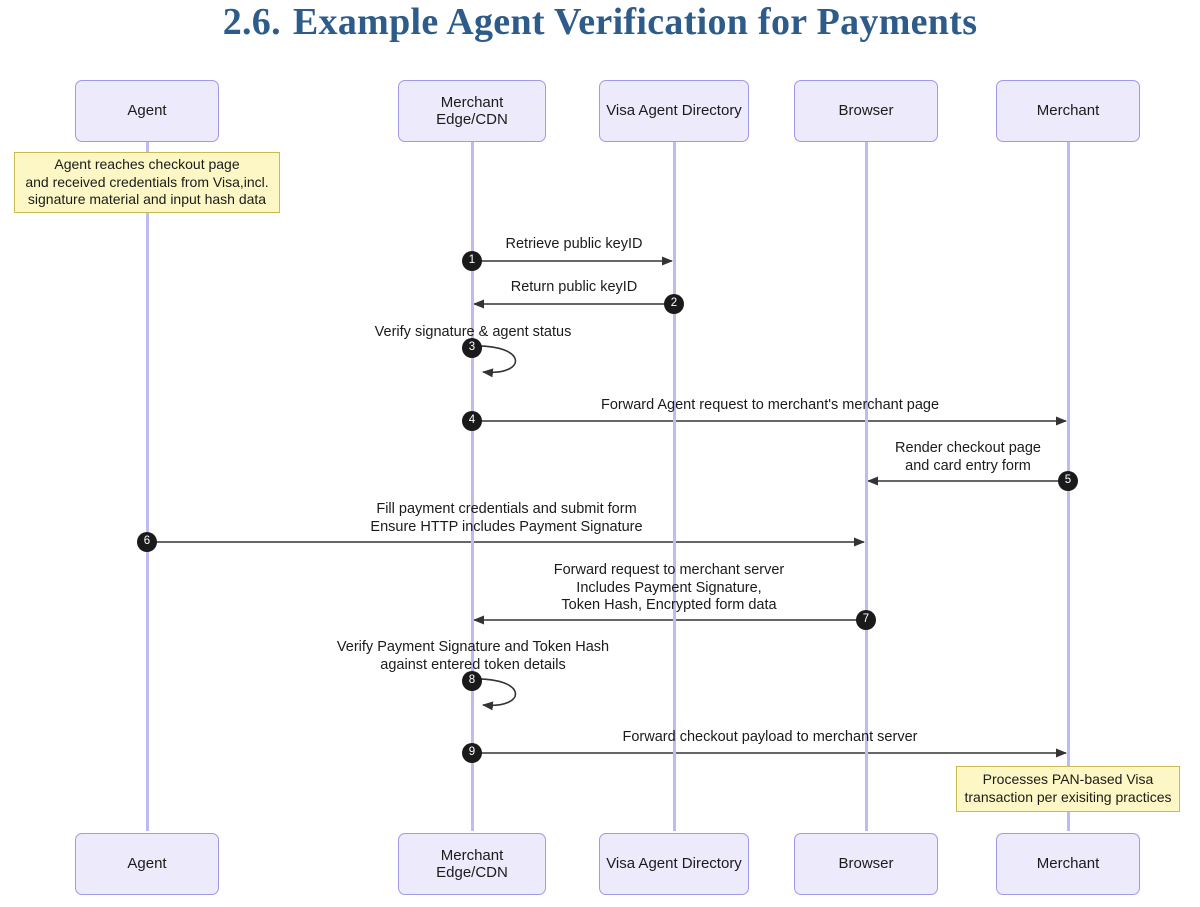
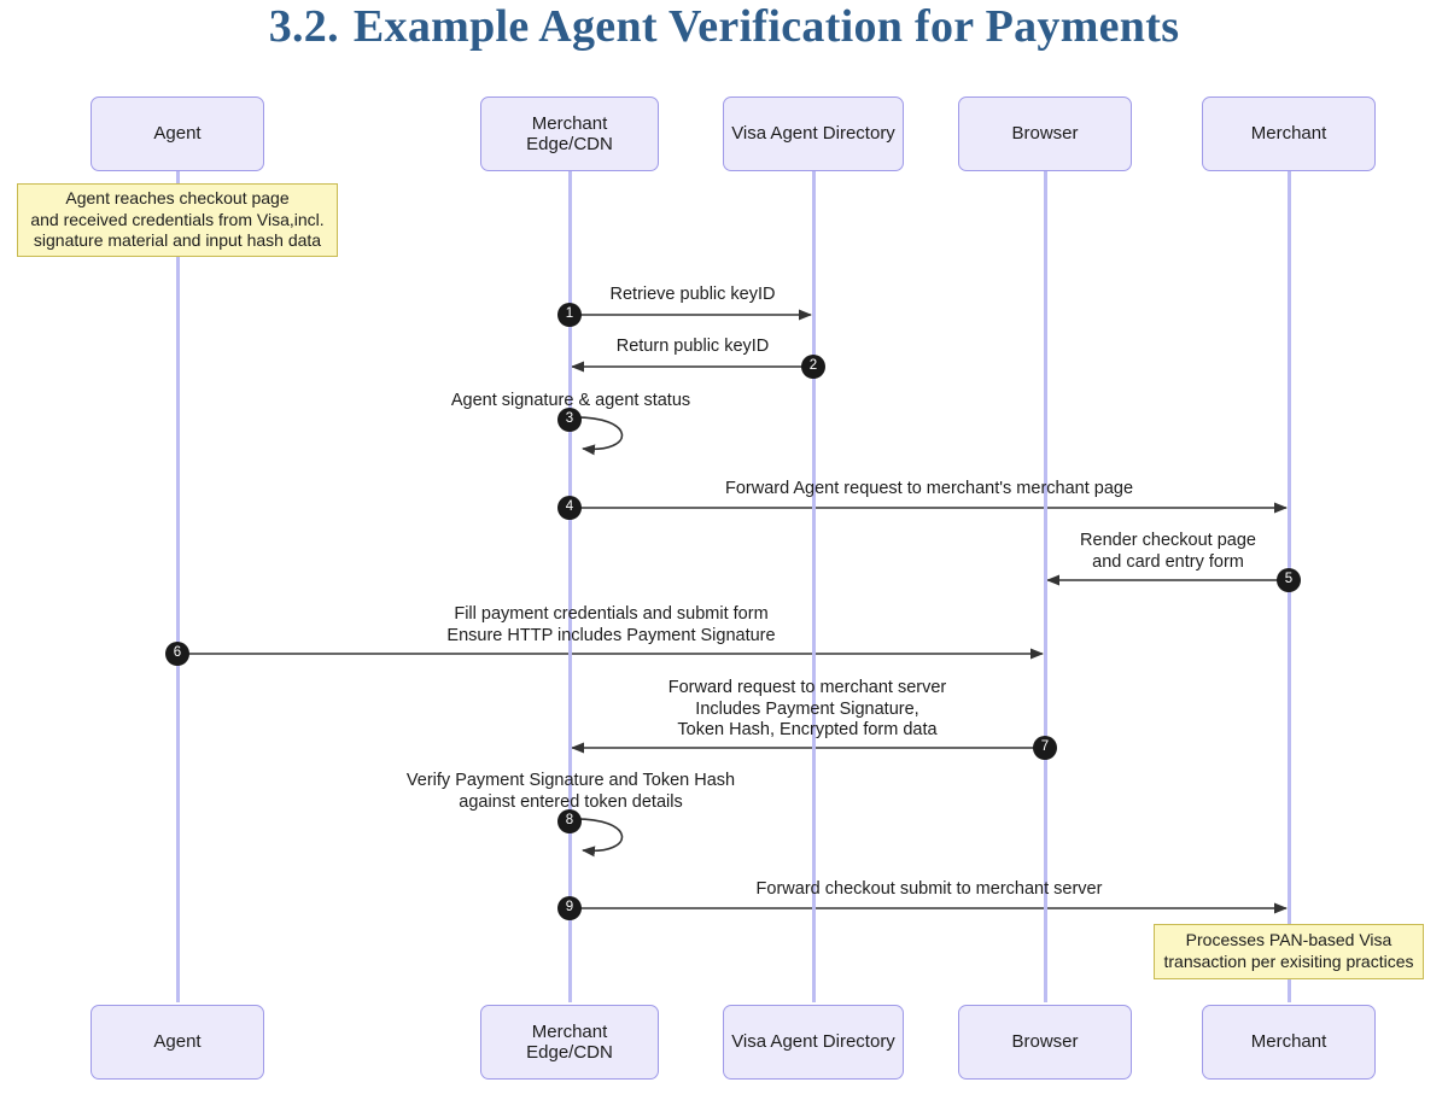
- 2.6. Example Agent Verification for Payments
+ 3.2. Example Agent Verification for Payments
  Agent
  Merchant Edge/CDN
  Visa Agent Directory
  Browser
  Merchant
  Agent
  Merchant Edge/CDN
  Visa Agent Directory
  Browser
  Merchant
  Agent reaches checkout page
  and received credentials from Visa,incl.
  signature material and input hash data
  Processes PAN-based Visa
  transaction per exisiting practices
  Retrieve public keyID
  Return public keyID
- Verify signature & agent status
+ Agent signature & agent status
  Forward Agent request to merchant's merchant page
  Render checkout page
  and card entry form
  Fill payment credentials and submit form
  Ensure HTTP includes Payment Signature
  Forward request to merchant server
  Includes Payment Signature,
  Token Hash, Encrypted form data
  Verify Payment Signature and Token Hash
  against entered token details
- Forward checkout payload to merchant server
+ Forward checkout submit to merchant server
  1
  2
  3
  4
  5
  6
  7
  8
  9
